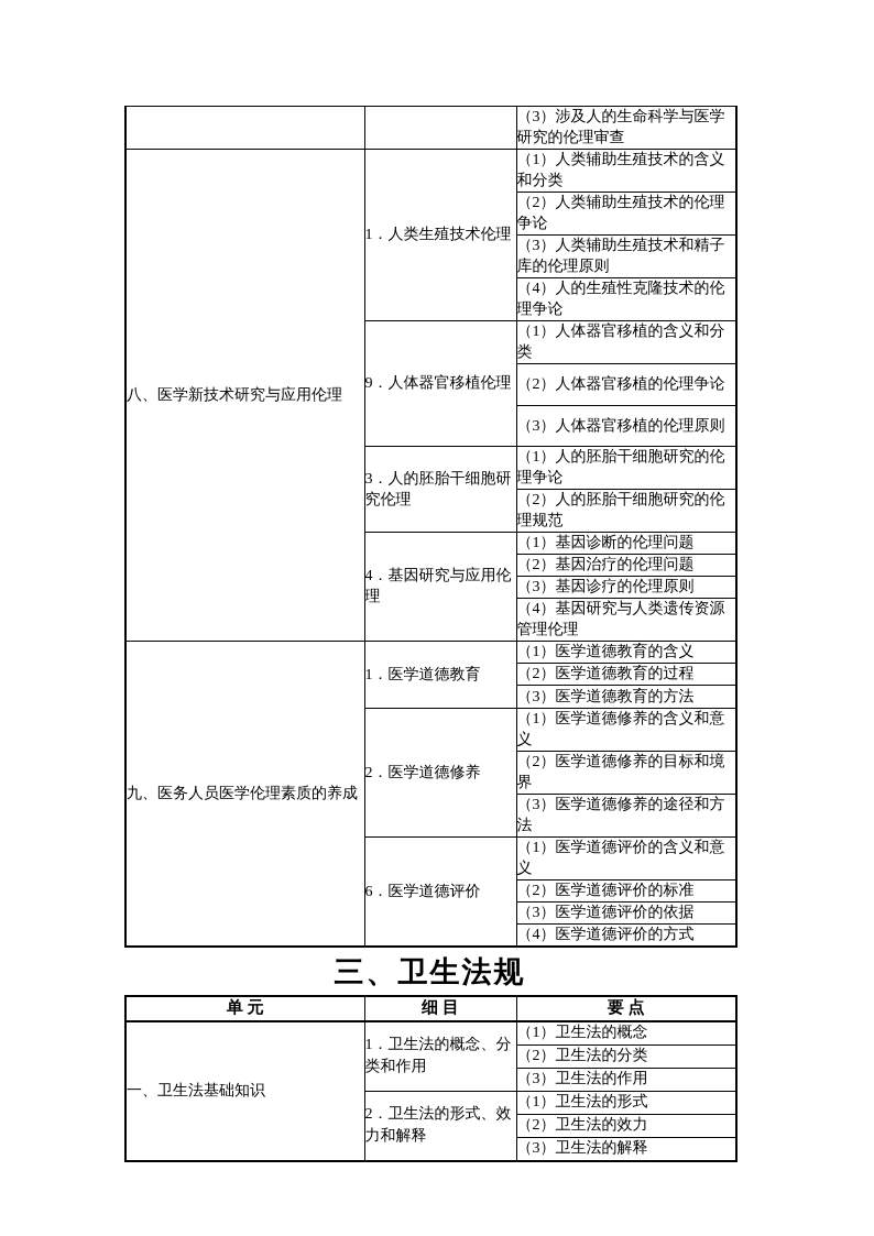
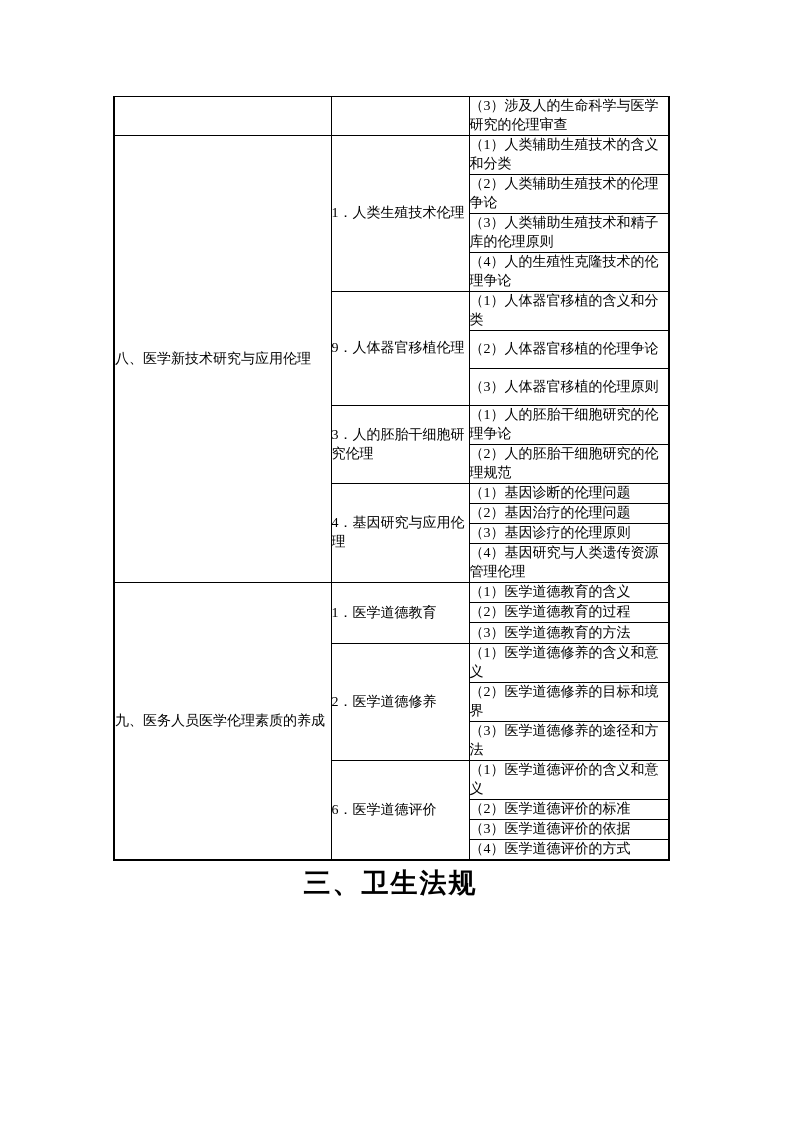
  		（3）涉及人的生命科学与医学研究的伦理审查
  八、医学新技术研究与应用伦理	1．人类生殖技术伦理	（1）人类辅助生殖技术的含义和分类
  （2）人类辅助生殖技术的伦理争论
  （3）人类辅助生殖技术和精子库的伦理原则
  （4）人的生殖性克隆技术的伦理争论
  9．人体器官移植伦理	（1）人体器官移植的含义和分类
  （2）人体器官移植的伦理争论
  （3）人体器官移植的伦理原则
  3．人的胚胎干细胞研究伦理	（1）人的胚胎干细胞研究的伦理争论
  （2）人的胚胎干细胞研究的伦理规范
  4．基因研究与应用伦理	（1）基因诊断的伦理问题
  （2）基因治疗的伦理问题
  （3）基因诊疗的伦理原则
  （4）基因研究与人类遗传资源管理伦理
  九、医务人员医学伦理素质的养成	1．医学道德教育	（1）医学道德教育的含义
  （2）医学道德教育的过程
  （3）医学道德教育的方法
  2．医学道德修养	（1）医学道德修养的含义和意义
  （2）医学道德修养的目标和境界
  （3）医学道德修养的途径和方法
  6．医学道德评价	（1）医学道德评价的含义和意义
  （2）医学道德评价的标准
  （3）医学道德评价的依据
  （4）医学道德评价的方式
  三、卫生法规
- 单 元	细 目	要 点
- 一、卫生法基础知识	1．卫生法的概念、分类和作用	（1）卫生法的概念
- （2）卫生法的分类
- （3）卫生法的作用
- 2．卫生法的形式、效力和解释	（1）卫生法的形式
- （2）卫生法的效力
- （3）卫生法的解释
